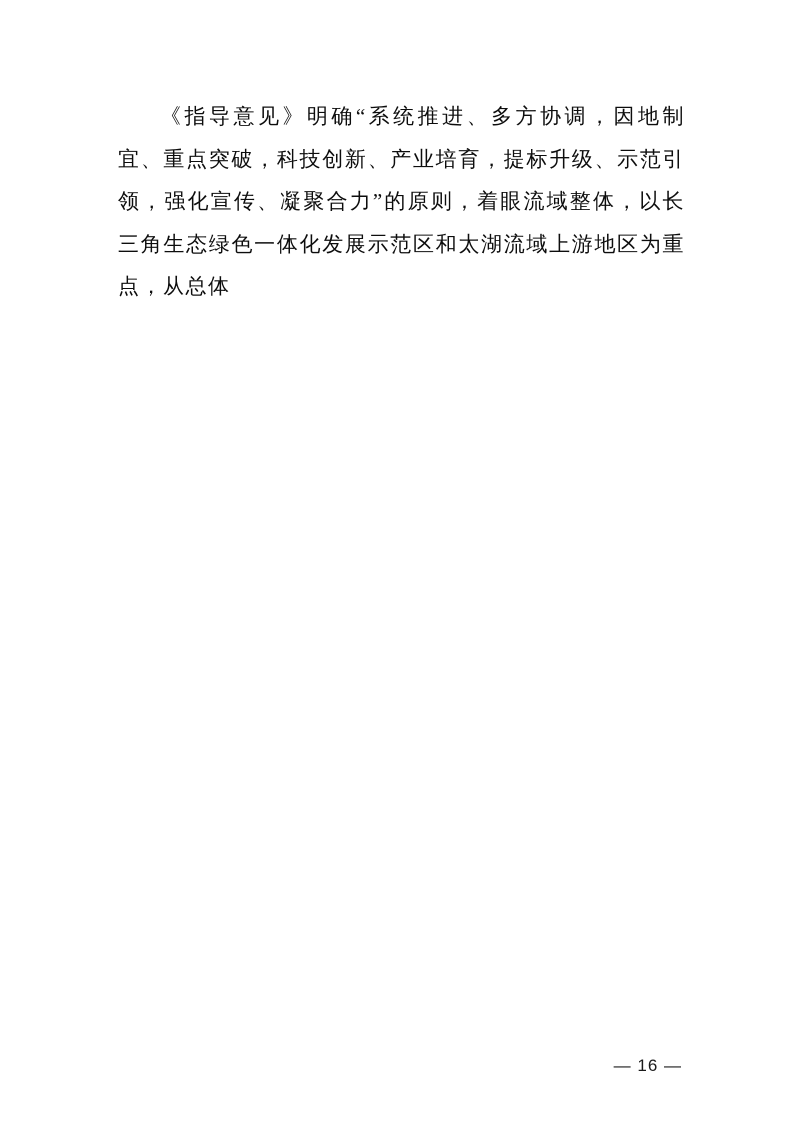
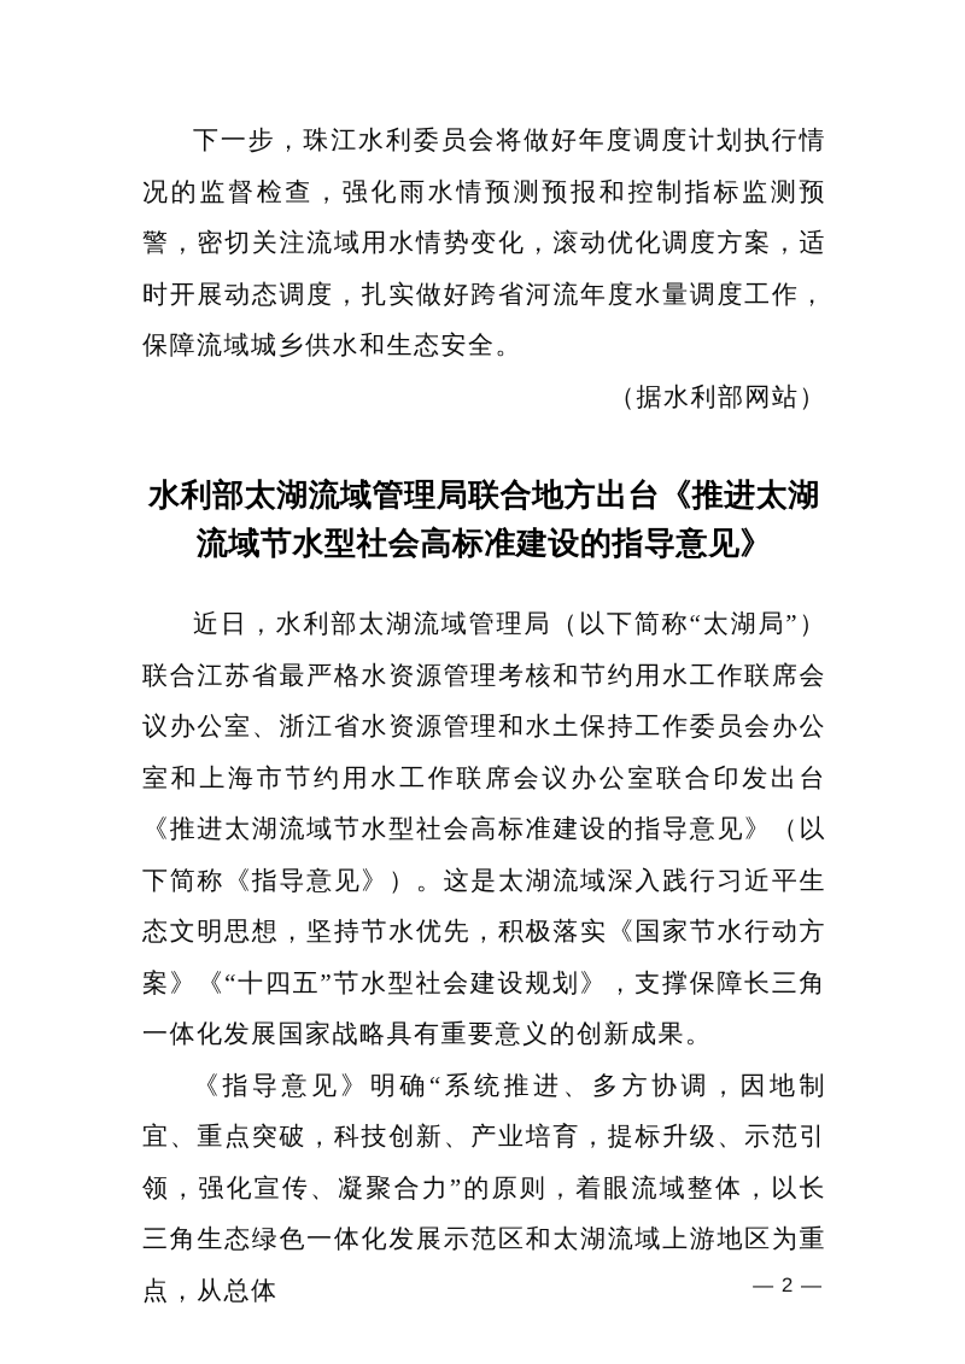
+ 下一步，珠江水利委员会将做好年度调度计划执行情况的监督检查，强化雨水情预测预报和控制指标监测预警，密切关注流域用水情势变化，滚动优化调度方案，适时开展动态调度，扎实做好跨省河流年度水量调度工作，保障流域城乡供水和生态安全。
+ （据水利部网站）
+ 水利部太湖流域管理局联合地方出台《推进太湖流域节水型社会高标准建设的指导意见》
+ 近日，水利部太湖流域管理局（以下简称“太湖局”）联合江苏省最严格水资源管理考核和节约用水工作联席会议办公室、浙江省水资源管理和水土保持工作委员会办公室和上海市节约用水工作联席会议办公室联合印发出台《推进太湖流域节水型社会高标准建设的指导意见》（以下简称《指导意见》）。这是太湖流域深入践行习近平生态文明思想，坚持节水优先，积极落实《国家节水行动方案》《“十四五”节水型社会建设规划》，支撑保障长三角一体化发展国家战略具有重要意义的创新成果。
  《指导意见》明确“系统推进、多方协调，因地制宜、重点突破，科技创新、产业培育，提标升级、示范引领，强化宣传、凝聚合力”的原则，着眼流域整体，以长三角生态绿色一体化发展示范区和太湖流域上游地区为重点，从总体
- — 16 —
+ — 2 —
